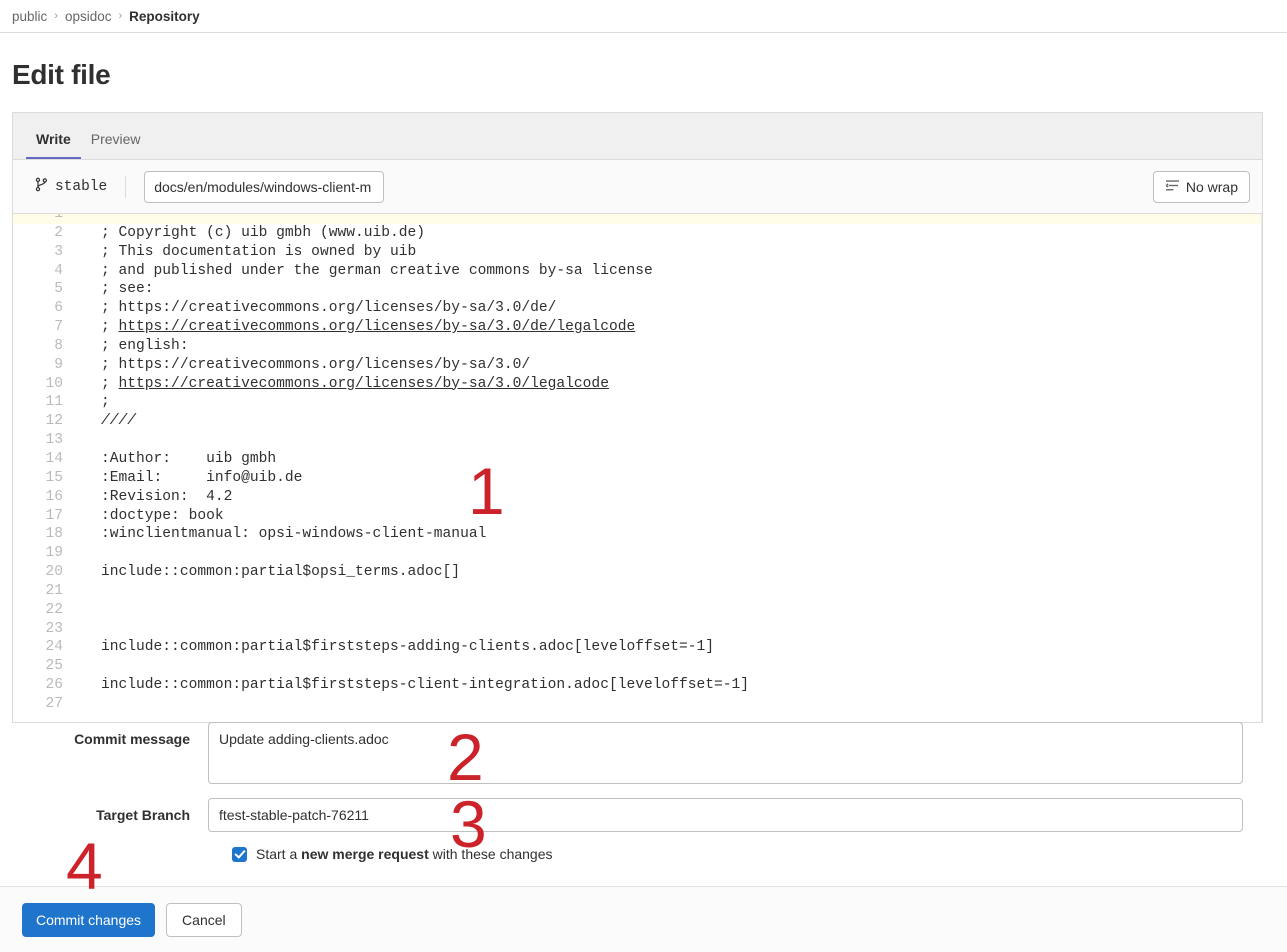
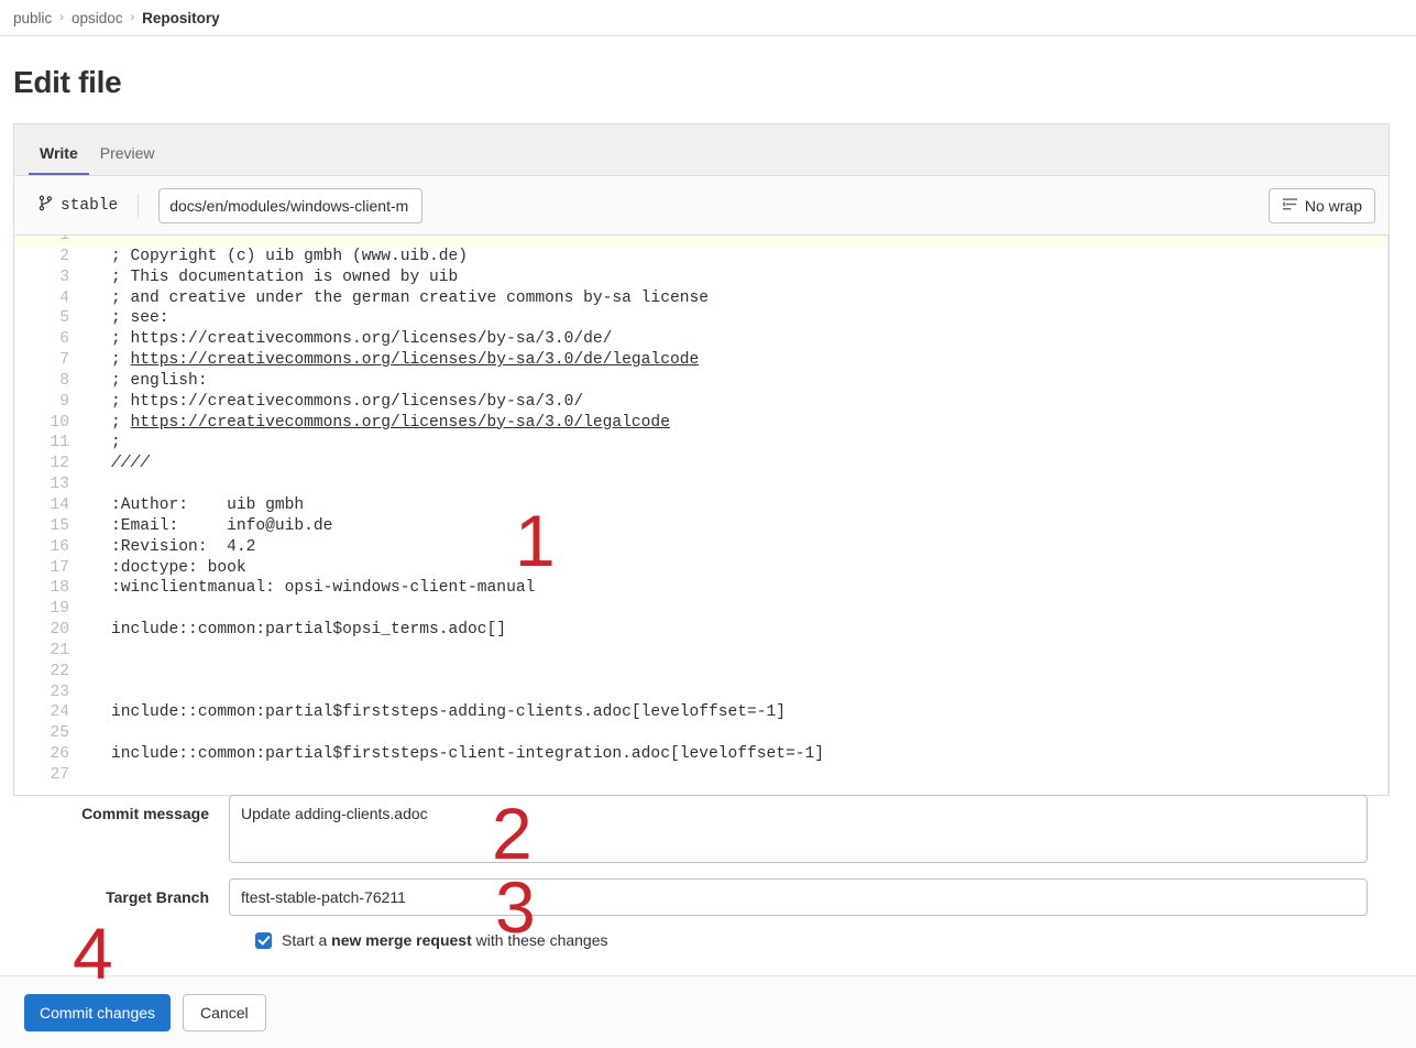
  public
  ›
  opsidoc
  ›
  Repository
  Edit file
  Write
  Preview
  stable
  docs/en/modules/windows-client-m
  No wrap
  1
  2
  ; Copyright (c) uib gmbh (www.uib.de)
  3
  ; This documentation is owned by uib
  4
- ; and published under the german creative commons by-sa license
+ ; and creative under the german creative commons by-sa license
  5
  ; see:
  6
  ; https://creativecommons.org/licenses/by-sa/3.0/de/
  7
  ; https://creativecommons.org/licenses/by-sa/3.0/de/legalcode
  8
  ; english:
  9
  ; https://creativecommons.org/licenses/by-sa/3.0/
  10
  ; https://creativecommons.org/licenses/by-sa/3.0/legalcode
  11
  ;
  12
  ////
  13
  14
  :Author: uib gmbh
  15
  :Email: info@uib.de
  16
  :Revision: 4.2
  17
  :doctype: book
  18
  :winclientmanual: opsi-windows-client-manual
  19
  20
  include::common:partial$opsi_terms.adoc[]
  21
  22
  23
  24
  include::common:partial$firststeps-adding-clients.adoc[leveloffset=-1]
  25
  26
  include::common:partial$firststeps-client-integration.adoc[leveloffset=-1]
  27
  Commit message
  Update adding-clients.adoc
  Target Branch
  ftest-stable-patch-76211
  Start a new merge request with these changes
  Commit changes
  Cancel
  1
  2
  3
  4
